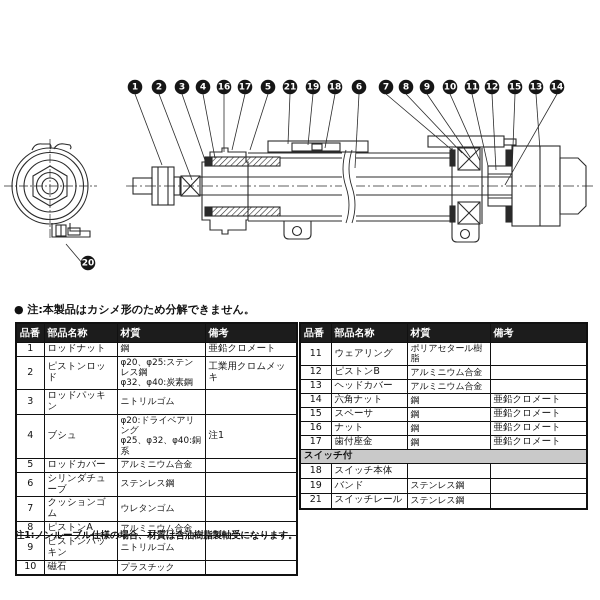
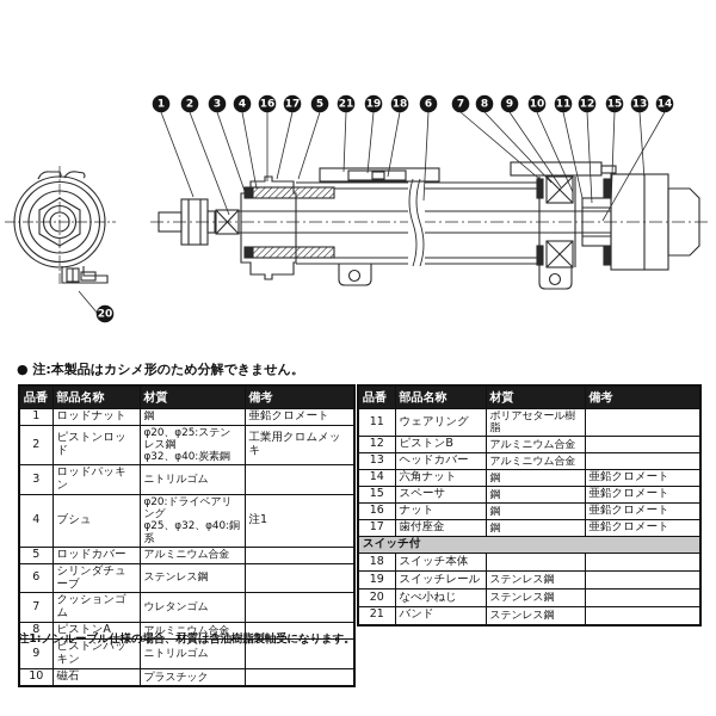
  1
  2
  3
  4
  16
  17
  5
  21
  19
  18
  6
  7
  8
  9
  10
  11
  12
  15
  13
  14
  20
  ● 注:本製品はカシメ形のため分解できません。
  品番	部品名称	材質	備考
  1	ロッドナット	鋼	亜鉛クロメート
  2	ピストンロッド	φ20、φ25:ステンレス鋼φ32、φ40:炭素鋼	工業用クロムメッキ
  3	ロッドパッキン	ニトリルゴム
  4	ブシュ	φ20:ドライベアリングφ25、φ32、φ40:銅系	注1
  5	ロッドカバー	アルミニウム合金
  6	シリンダチューブ	ステンレス鋼
  7	クッションゴム	ウレタンゴム
  8	ピストンA	アルミニウム合金
  9	ピストンパッキン	ニトリルゴム
  10	磁石	プラスチック
  品番	部品名称	材質	備考
  11	ウェアリング	ポリアセタール樹脂
  12	ピストンB	アルミニウム合金
  13	ヘッドカバー	アルミニウム合金
  14	六角ナット	鋼	亜鉛クロメート
  15	スペーサ	鋼	亜鉛クロメート
  16	ナット	鋼	亜鉛クロメート
  17	歯付座金	鋼	亜鉛クロメート
  スイッチ付
  18	スイッチ本体
- 19	バンド	ステンレス鋼
+ 19	スイッチレール	ステンレス鋼
+ 20	なべ小ねじ	ステンレス鋼
- 21	スイッチレール	ステンレス鋼
+ 21	バンド	ステンレス鋼
  注1:ノンルーブル仕様の場合、材質は含油樹脂製軸受になります。
